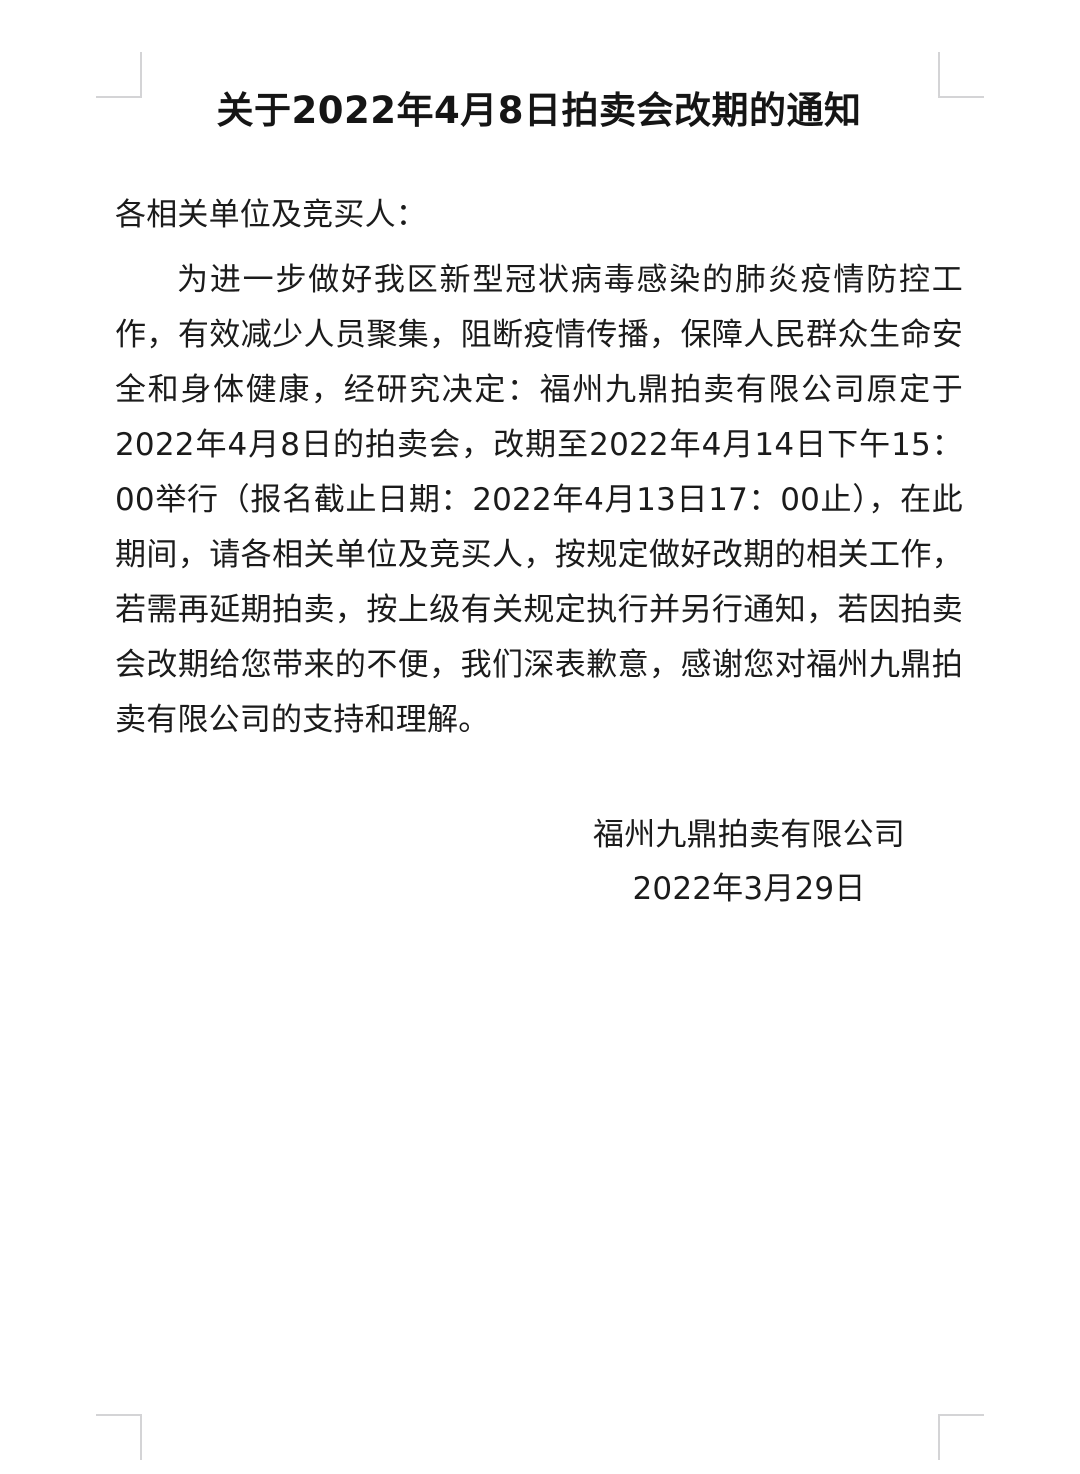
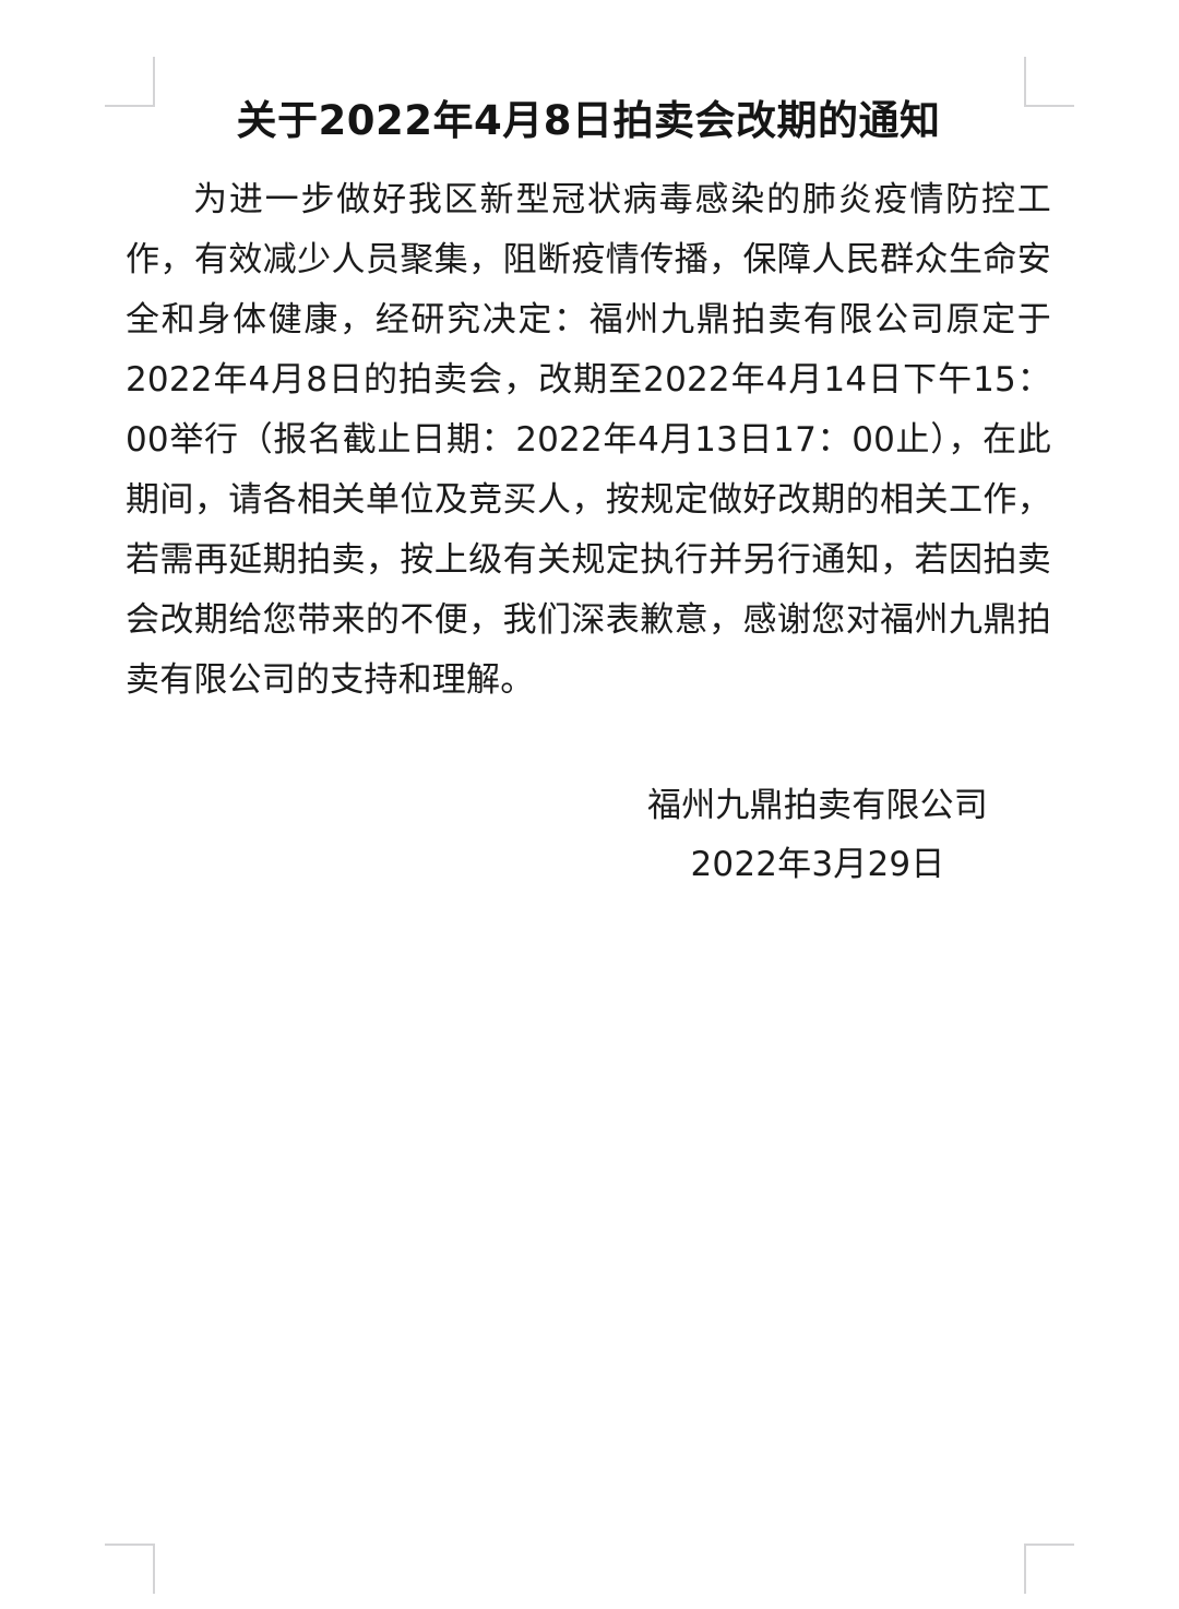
  关于2022年4月8日拍卖会改期的通知
- 各相关单位及竞买人：
  为进一步做好我区新型冠状病毒感染的肺炎疫情防控工作，有效减少人员聚集，阻断疫情传播，保障人民群众生命安全和身体健康，经研究决定：福州九鼎拍卖有限公司原定于2022年4月8日的拍卖会，改期至2022年4月14日下午15：00举行（报名截止日期：2022年4月13日17：00止），在此期间，请各相关单位及竞买人，按规定做好改期的相关工作，若需再延期拍卖，按上级有关规定执行并另行通知，若因拍卖会改期给您带来的不便，我们深表歉意，感谢您对福州九鼎拍卖有限公司的支持和理解。
  福州九鼎拍卖有限公司
  2022年3月29日
